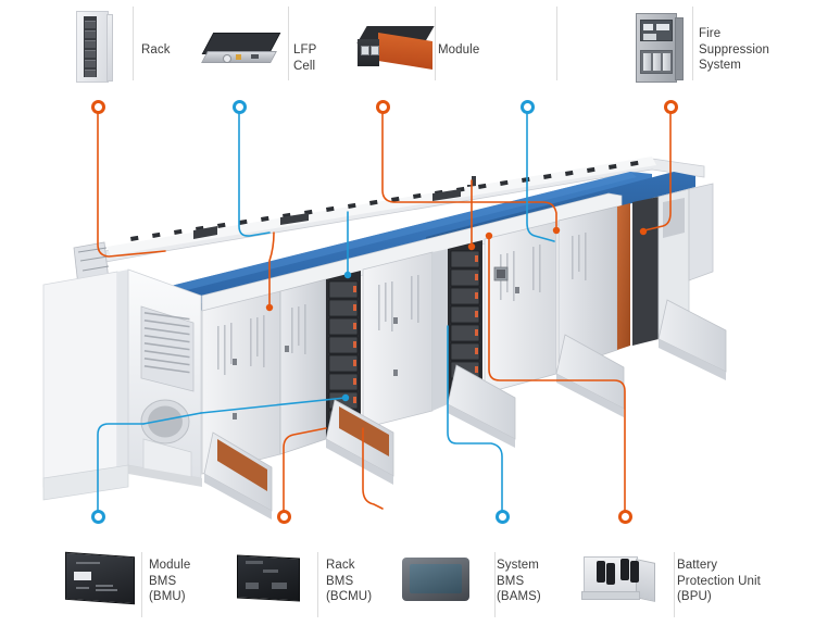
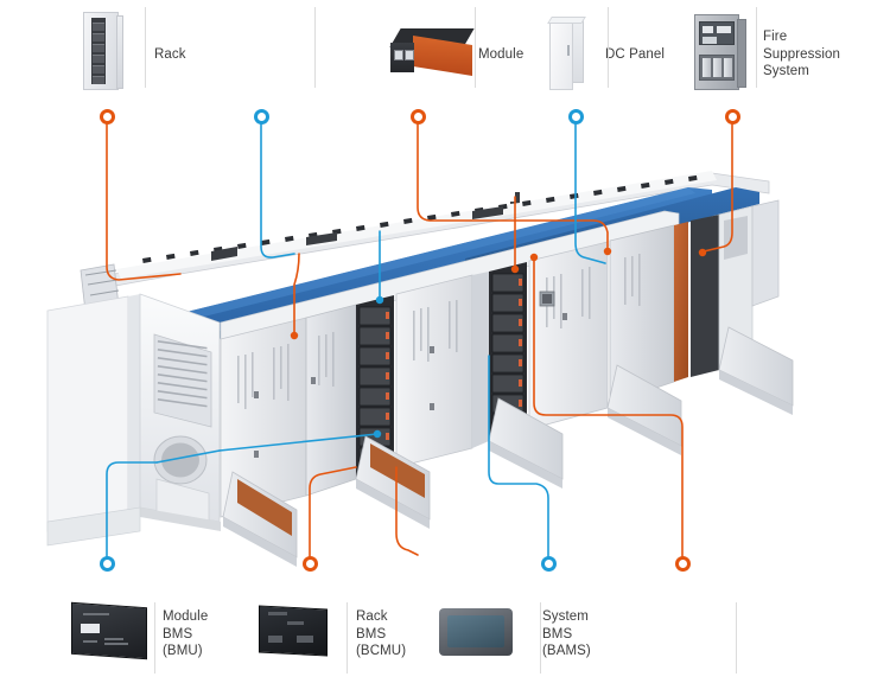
  Rack
- LFP Cell
  Module
+ DC Panel
  Fire
  Suppression
  System
  Module
  BMS
  (BMU)
  Rack
  BMS
  (BCMU)
  System
  BMS
  (BAMS)
- Battery
- Protection Unit
- (BPU)
